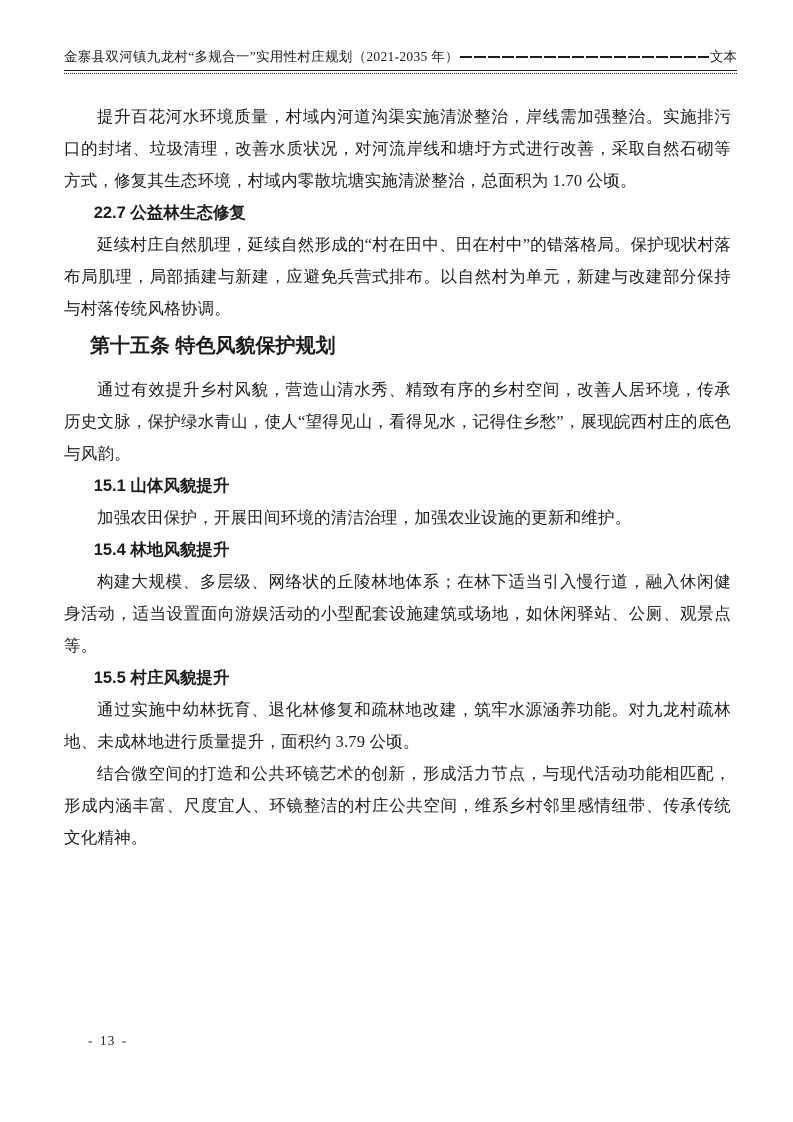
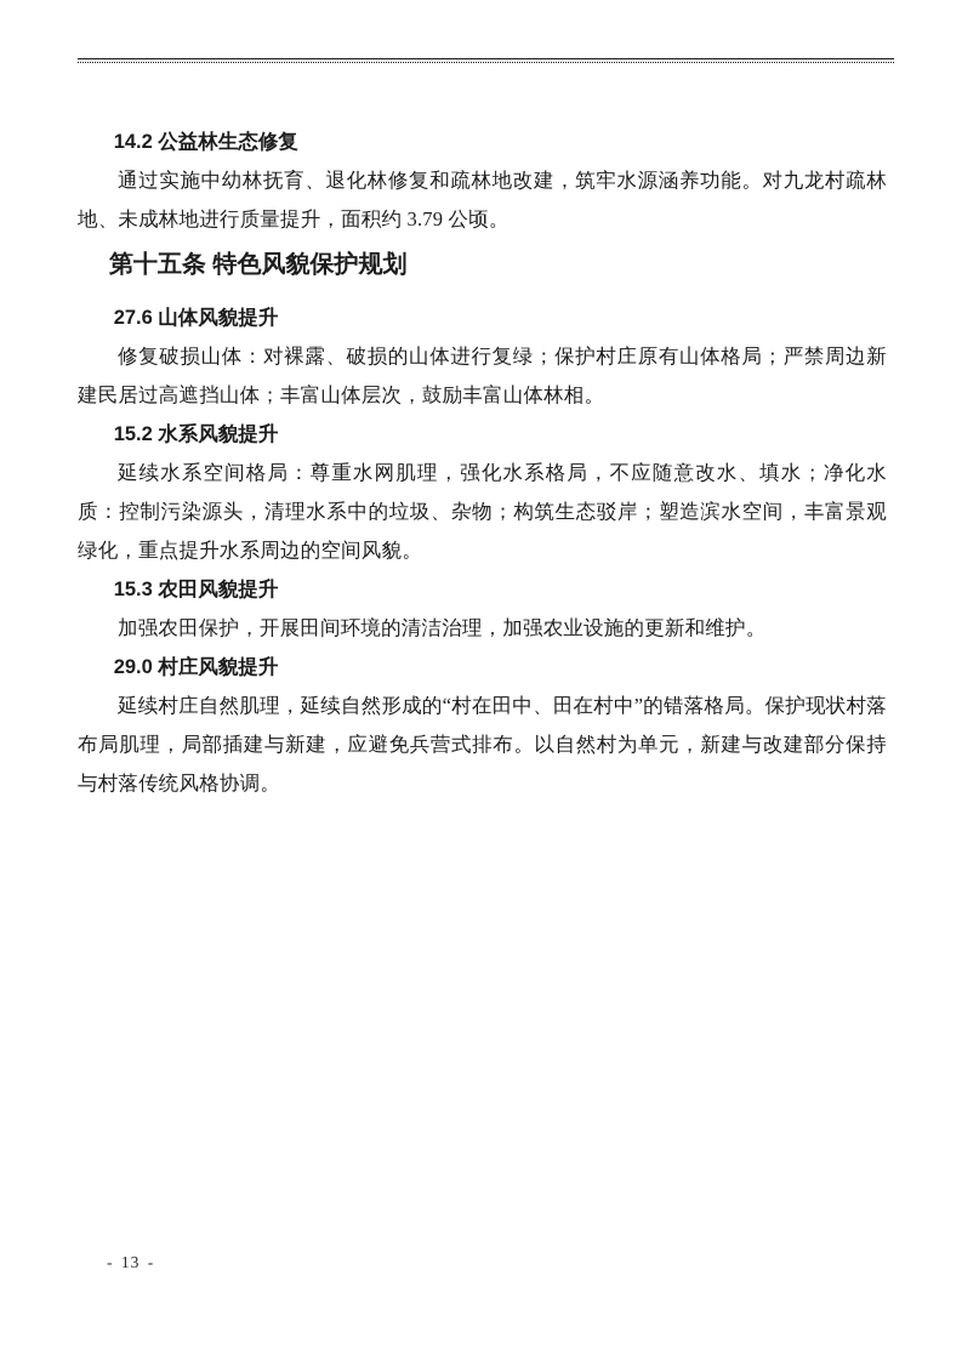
- 金寨县双河镇九龙村“多规合一”实用性村庄规划（2021-2035 年）
- 文本
- 提升百花河水环境质量，村域内河道沟渠实施清淤整治，岸线需加强整治。实施排污口的封堵、垃圾清理，改善水质状况，对河流岸线和塘圩方式进行改善，采取自然石砌等方式，修复其生态环境，村域内零散坑塘实施清淤整治，总面积为 1.70 公顷。
- 22.7 公益林生态修复
+ 14.2 公益林生态修复
- 延续村庄自然肌理，延续自然形成的“村在田中、田在村中”的错落格局。保护现状村落布局肌理，局部插建与新建，应避免兵营式排布。以自然村为单元，新建与改建部分保持与村落传统风格协调。
+ 通过实施中幼林抚育、退化林修复和疏林地改建，筑牢水源涵养功能。对九龙村疏林地、未成林地进行质量提升，面积约 3.79 公顷。
  第十五条 特色风貌保护规划
- 通过有效提升乡村风貌，营造山清水秀、精致有序的乡村空间，改善人居环境，传承历史文脉，保护绿水青山，使人“望得见山，看得见水，记得住乡愁”，展现皖西村庄的底色与风韵。
- 15.1 山体风貌提升
+ 27.6 山体风貌提升
+ 修复破损山体：对裸露、破损的山体进行复绿；保护村庄原有山体格局；严禁周边新建民居过高遮挡山体；丰富山体层次，鼓励丰富山体林相。
+ 15.2 水系风貌提升
+ 延续水系空间格局：尊重水网肌理，强化水系格局，不应随意改水、填水；净化水质：控制污染源头，清理水系中的垃圾、杂物；构筑生态驳岸；塑造滨水空间，丰富景观绿化，重点提升水系周边的空间风貌。
+ 15.3 农田风貌提升
  加强农田保护，开展田间环境的清洁治理，加强农业设施的更新和维护。
- 15.4 林地风貌提升
- 构建大规模、多层级、网络状的丘陵林地体系；在林下适当引入慢行道，融入休闲健身活动，适当设置面向游娱活动的小型配套设施建筑或场地，如休闲驿站、公厕、观景点等。
- 15.5 村庄风貌提升
+ 29.0 村庄风貌提升
- 通过实施中幼林抚育、退化林修复和疏林地改建，筑牢水源涵养功能。对九龙村疏林地、未成林地进行质量提升，面积约 3.79 公顷。
+ 延续村庄自然肌理，延续自然形成的“村在田中、田在村中”的错落格局。保护现状村落布局肌理，局部插建与新建，应避免兵营式排布。以自然村为单元，新建与改建部分保持与村落传统风格协调。
- 结合微空间的打造和公共环镜艺术的创新，形成活力节点，与现代活动功能相匹配，形成内涵丰富、尺度宜人、环镜整洁的村庄公共空间，维系乡村邻里感情纽带、传承传统文化精神。
  - 13 -
